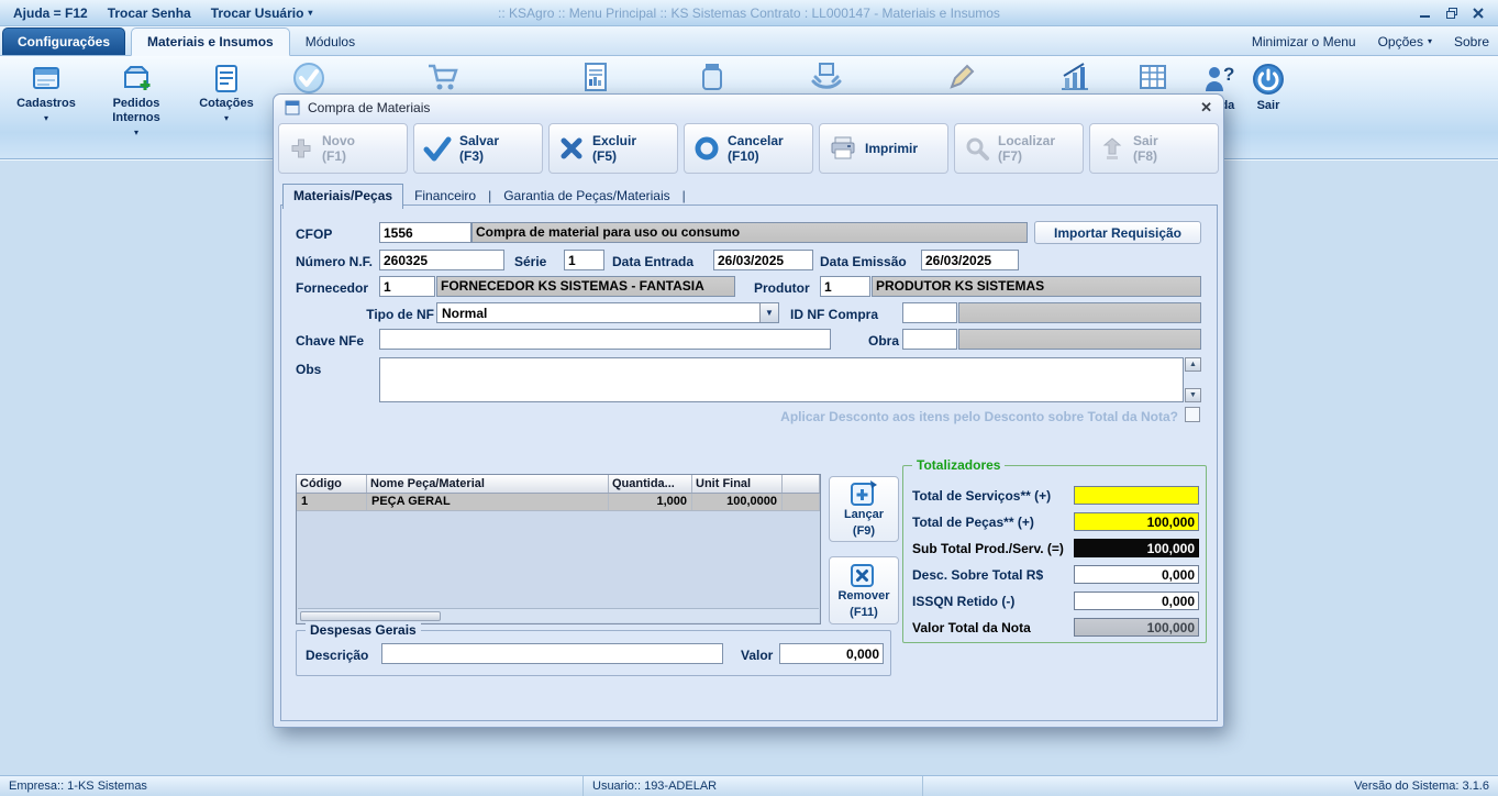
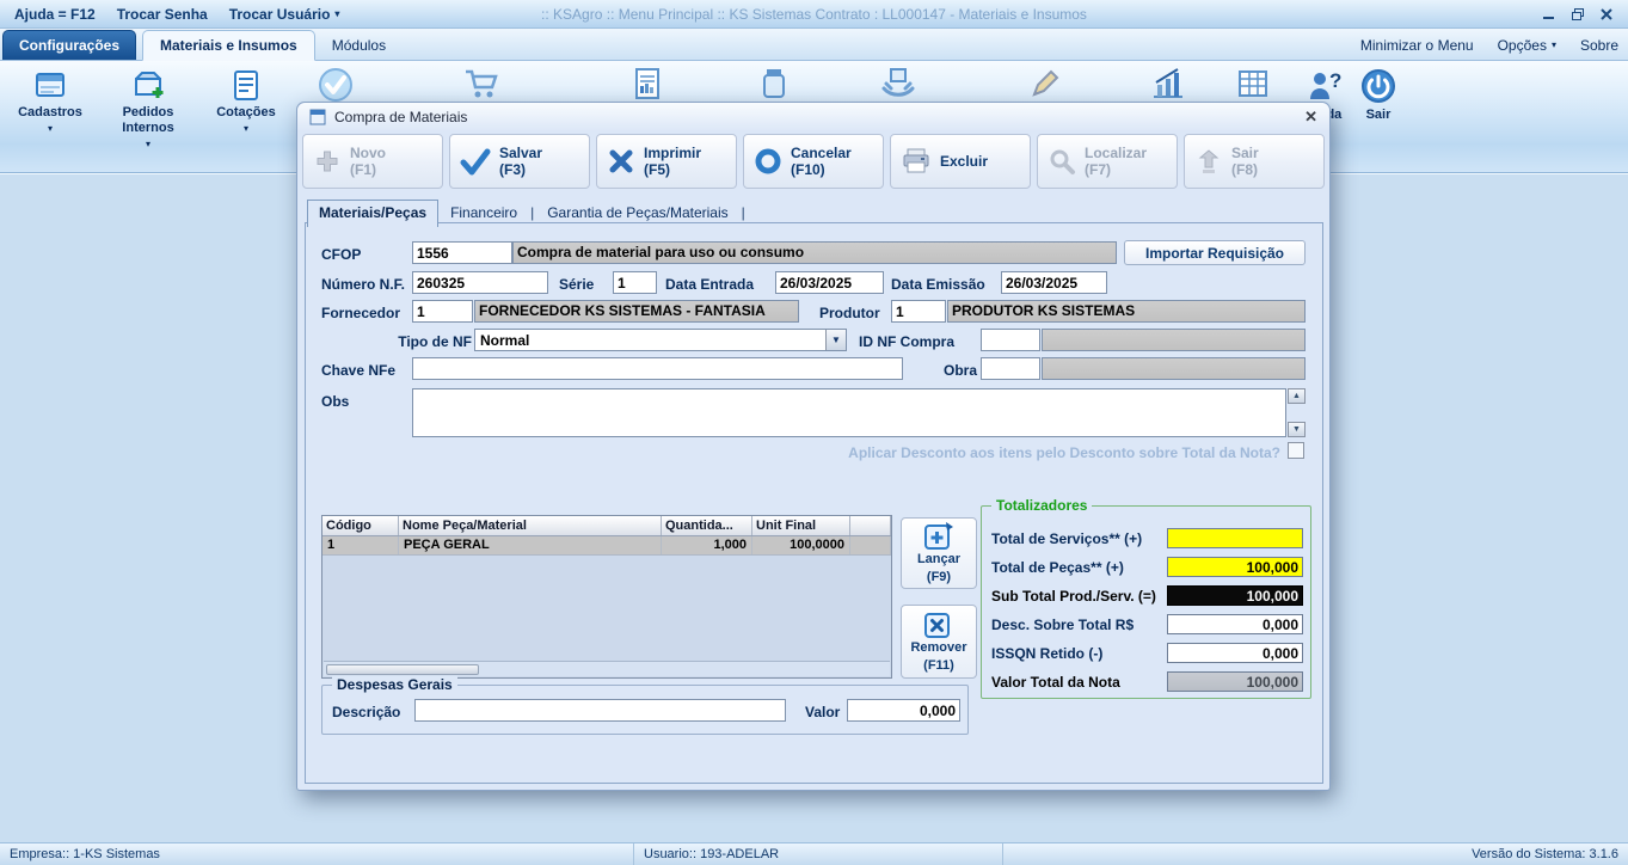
  Ajuda = F12
  Trocar Senha
  Trocar Usuário
  ▾
  :: KSAgro :: Menu Principal :: KS Sistemas Contrato : LL000147 - Materiais e Insumos
  Configurações
  Materiais e Insumos
  Módulos
  Minimizar o Menu
  Opções
  ▾
  Sobre
  Cadastros
  ▾
  Pedidos Internos
  ▾
  Cotações
  ▾
  ?
  Sair
  Compra de Materiais
  ✕
  Novo
  (F1)
  Salvar
  (F3)
- Excluir
+ Imprimir
  (F5)
  Cancelar
  (F10)
- Imprimir
+ Excluir
  Localizar
  (F7)
  Sair
  (F8)
  Materiais/Peças
  Financeiro
  |
  Garantia de Peças/Materiais
  |
  CFOP
  1556
  Compra de material para uso ou consumo
  Importar Requisição
  Número N.F.
  260325
  Série
  1
  Data Entrada
  26/03/2025
  Data Emissão
  26/03/2025
  Fornecedor
  1
  FORNECEDOR KS SISTEMAS - FANTASIA
  Produtor
  1
  PRODUTOR KS SISTEMAS
  Tipo de NF
  Normal
  ▼
  ID NF Compra
  Chave NFe
  Obra
  Obs
  Aplicar Desconto aos itens pelo Desconto sobre Total da Nota?
  Código
  Nome Peça/Material
  Quantida...
  Unit Final
  1
  PEÇA GERAL
  1,000
  100,0000
  Lançar
  (F9)
  Remover
  (F11)
  Totalizadores
  Total de Serviços** (+)
  Total de Peças** (+)
  100,000
  Sub Total Prod./Serv. (=)
  100,000
  Desc. Sobre Total R$
  0,000
  ISSQN Retido (-)
  0,000
  Valor Total da Nota
  100,000
  Despesas Gerais
  Descrição
  Valor
  0,000
  Empresa:: 1-KS Sistemas
  Usuario:: 193-ADELAR
  Versão do Sistema: 3.1.6
